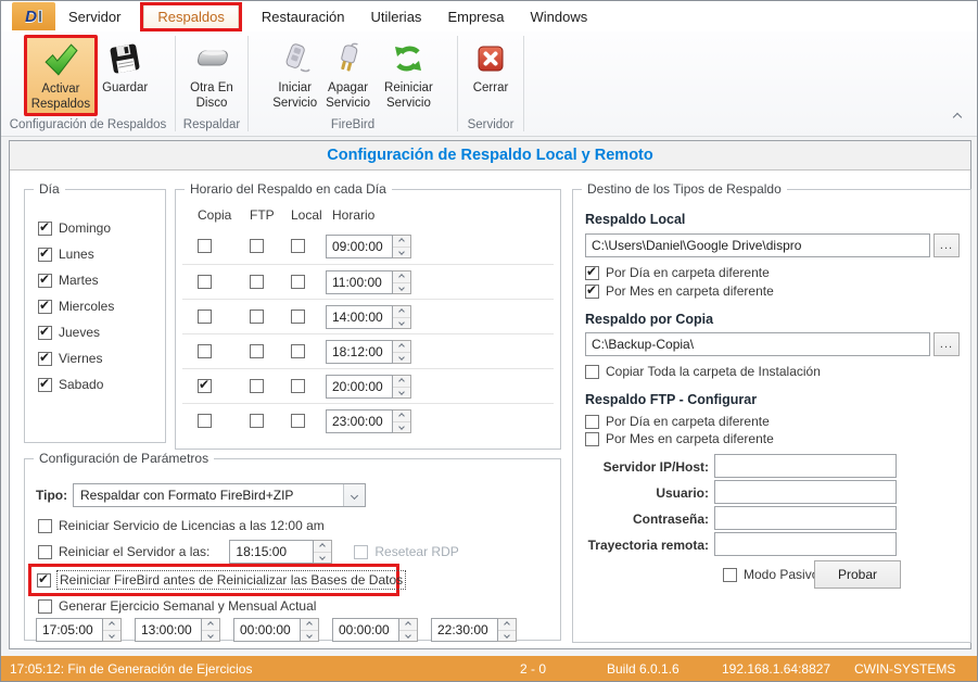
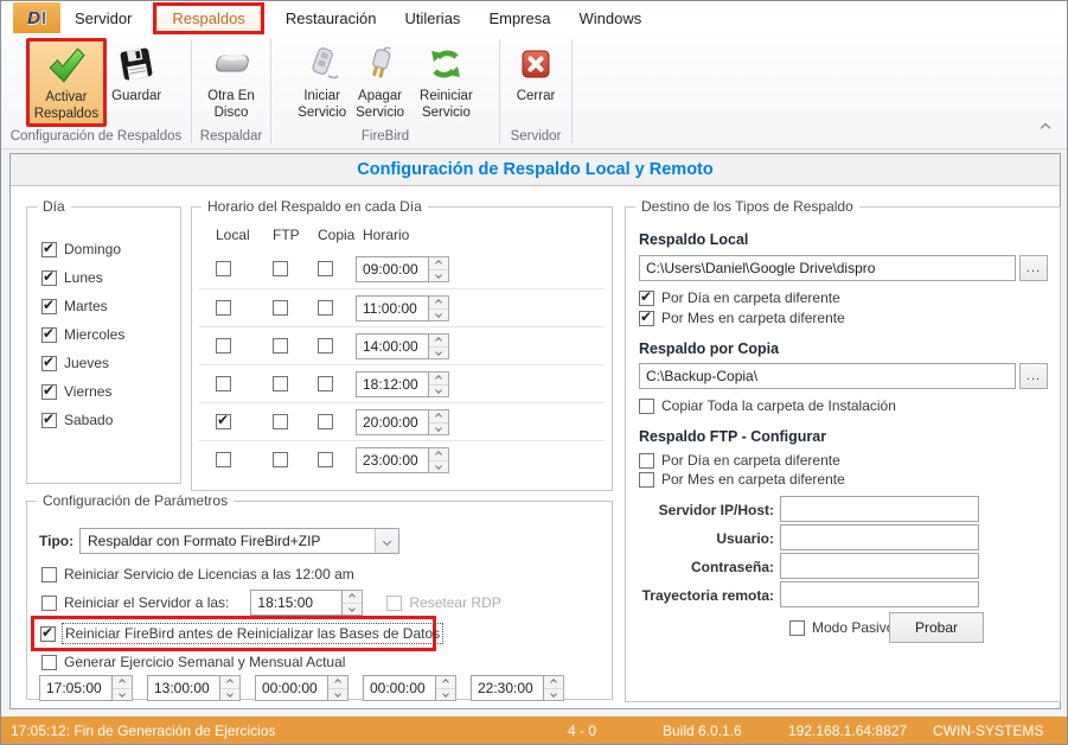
  D
  Servidor
  Respaldos
  Restauración
  Utilerias
  Empresa
  Windows
  Activar
  Respaldos
  Guardar
  Configuración de Respaldos
  Otra En
  Disco
  Respaldar
  Iniciar
  Servicio
  Apagar
  Servicio
  Reiniciar
  Servicio
  FireBird
  Cerrar
  Servidor
  Configuración de Respaldo Local y Remoto
  Día
  Domingo
  Lunes
  Martes
  Miercoles
  Jueves
  Viernes
  Sabado
  Horario del Respaldo en cada Día
- Copia
+ Local
  FTP
- Local
+ Copia
  Horario
  09:00:00
  11:00:00
  14:00:00
  18:12:00
  20:00:00
  23:00:00
  Configuración de Parámetros
  Tipo:
  Respaldar con Formato FireBird+ZIP
  Reiniciar Servicio de Licencias a las 12:00 am
  Reiniciar el Servidor a las:
  18:15:00
  Resetear RDP
  Reiniciar FireBird antes de Reinicializar las Bases de Datos
  Generar Ejercicio Semanal y Mensual Actual
  17:05:00
  13:00:00
  00:00:00
  00:00:00
  22:30:00
  Destino de los Tipos de Respaldo
  Respaldo Local
  C:\Users\Daniel\Google Drive\dispro
  ...
  Por Día en carpeta diferente
  Por Mes en carpeta diferente
  Respaldo por Copia
  C:\Backup-Copia\
  ...
  Copiar Toda la carpeta de Instalación
  Respaldo FTP - Configurar
  Por Día en carpeta diferente
  Por Mes en carpeta diferente
  Servidor IP/Host:
  Usuario:
  Contraseña:
  Trayectoria remota:
  Modo Pasiv
  Probar
  17:05:12: Fin de Generación de Ejercicios
- 2 - 0
+ 4 - 0
  Build 6.0.1.6
  192.168.1.64:8827
  CWIN-SYSTEMS
